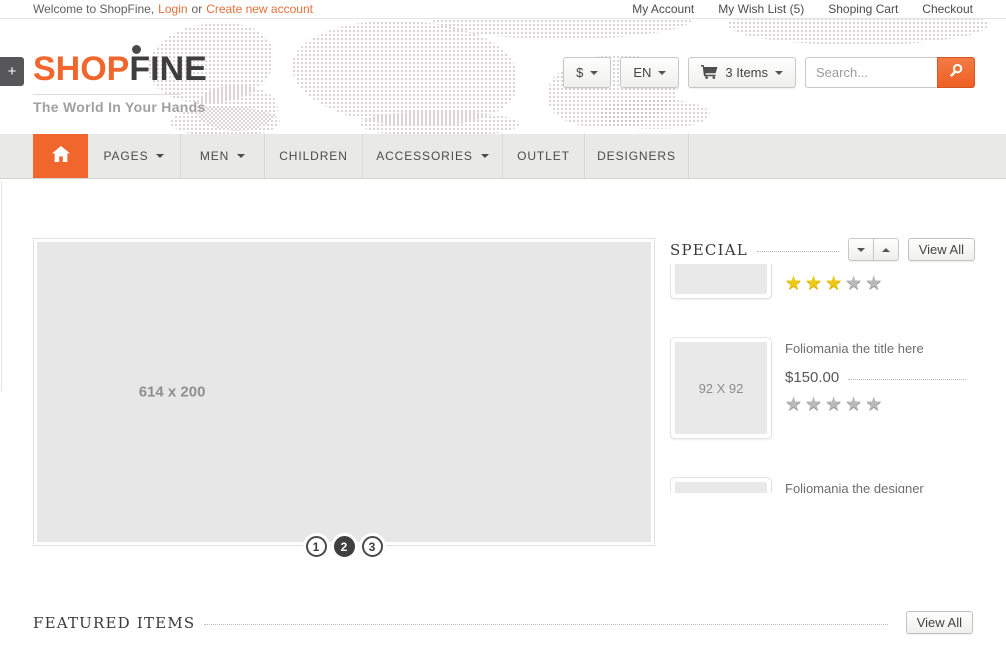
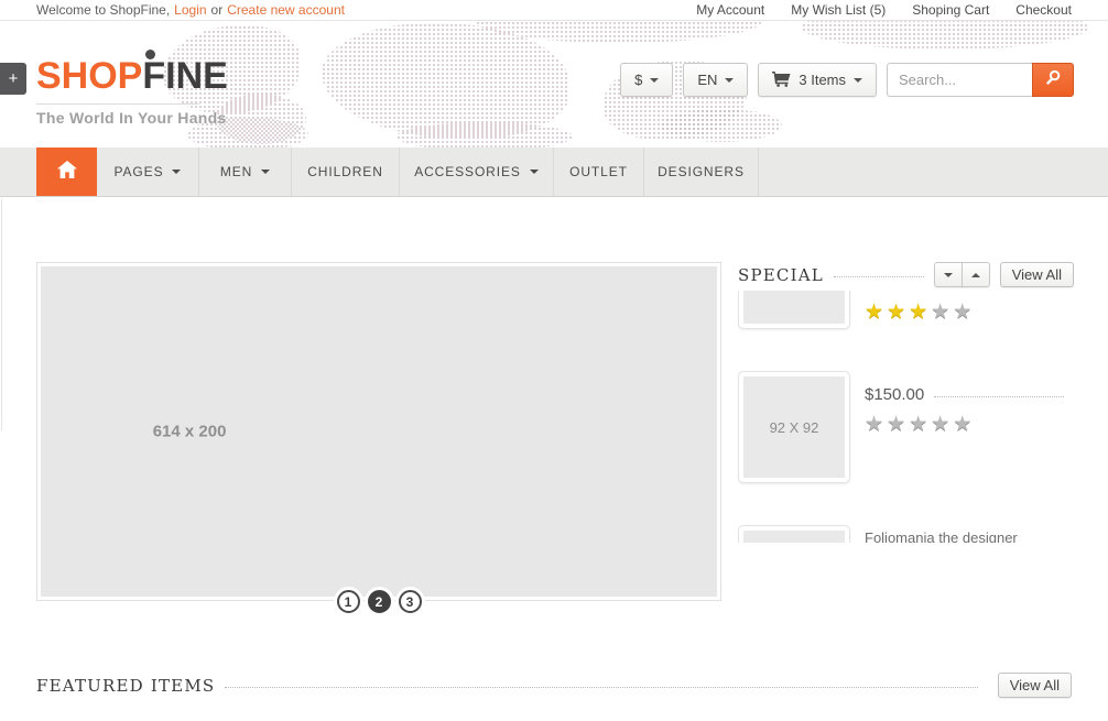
  Welcome to ShopFine,
  Login
  or
  Create new account
  My Account
  My Wish List (5)
  Shoping Cart
  Checkout
  +
  SHOPFINE
  The World In Your Hands
  $
  EN
  3 Items
  Search...
  PAGES
  MEN
  CHILDREN
  ACCESSORIES
  OUTLET
  DESIGNERS
  614 x 200
  1
  2
  3
  SPECIAL
  View All
  ★★★★★
  92 X 92
- Foliomania the title here
  $150.00
  ★★★★★
  Foliomania the designer
  FEATURED ITEMS
  View All
